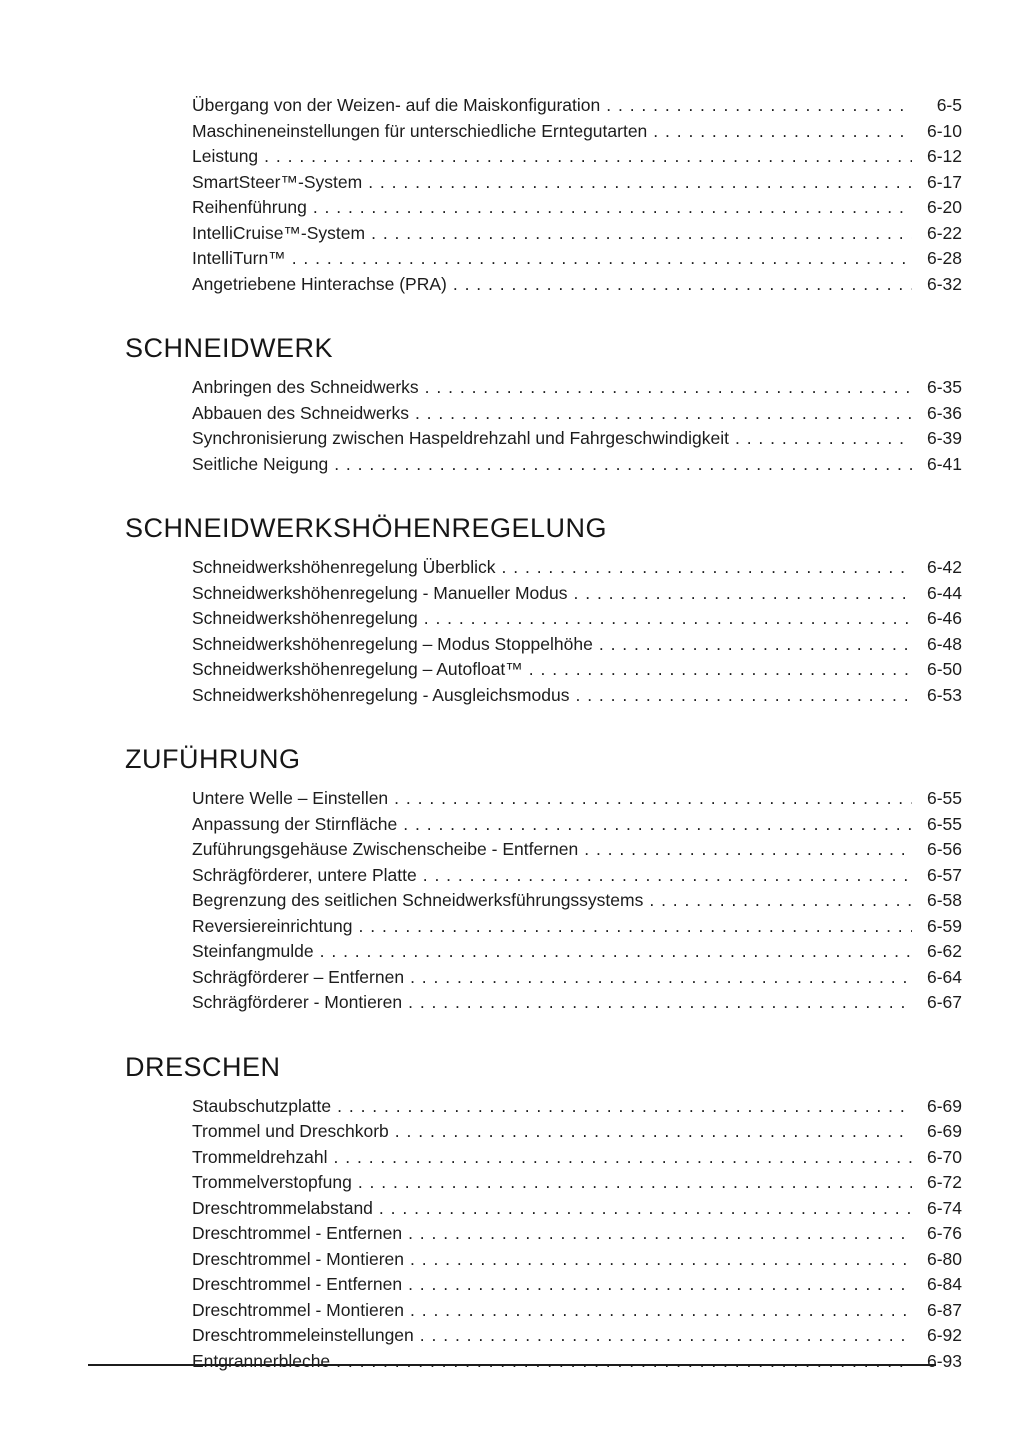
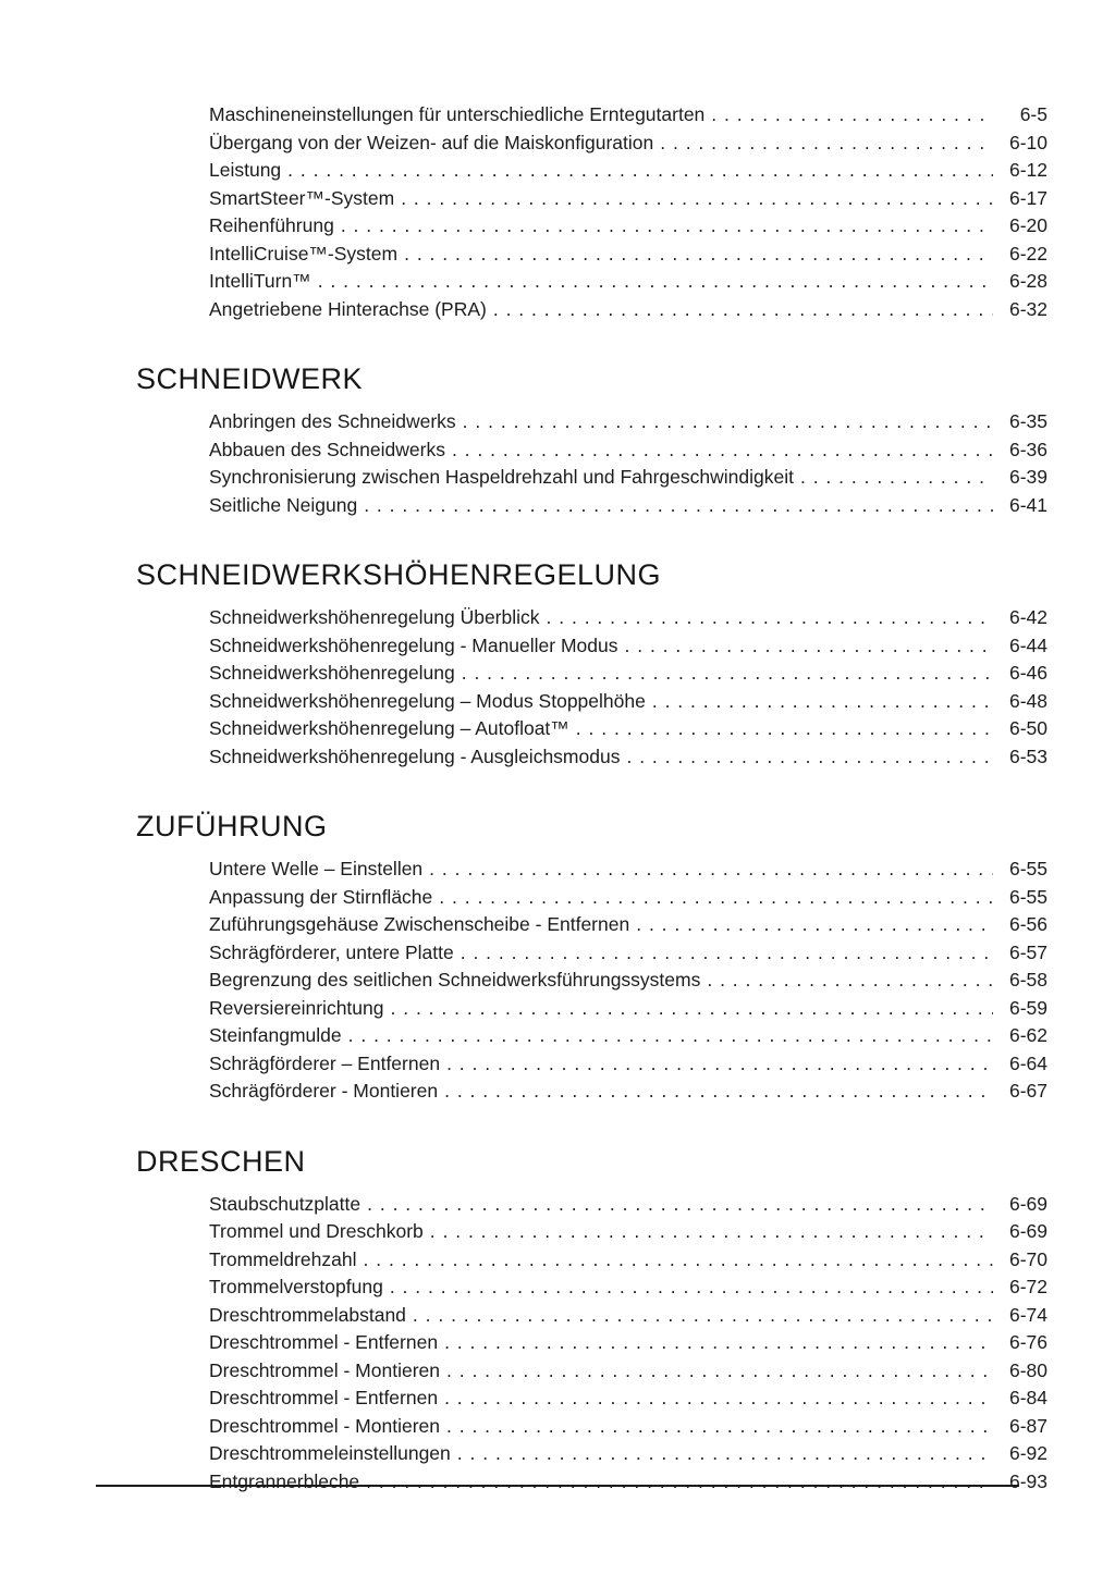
- Übergang von der Weizen- auf die Maiskonfiguration
+ Maschineneinstellungen für unterschiedliche Erntegutarten
  6-5
- Maschineneinstellungen für unterschiedliche Erntegutarten
+ Übergang von der Weizen- auf die Maiskonfiguration
  6-10
  Leistung
  6-12
  SmartSteer™-System
  6-17
  Reihenführung
  6-20
  IntelliCruise™-System
  6-22
  IntelliTurn™
  6-28
  Angetriebene Hinterachse (PRA)
  6-32
  SCHNEIDWERK
  Anbringen des Schneidwerks
  6-35
  Abbauen des Schneidwerks
  6-36
  Synchronisierung zwischen Haspeldrehzahl und Fahrgeschwindigkeit
  6-39
  Seitliche Neigung
  6-41
  SCHNEIDWERKSHÖHENREGELUNG
  Schneidwerkshöhenregelung Überblick
  6-42
  Schneidwerkshöhenregelung - Manueller Modus
  6-44
  Schneidwerkshöhenregelung
  6-46
  Schneidwerkshöhenregelung – Modus Stoppelhöhe
  6-48
  Schneidwerkshöhenregelung – Autofloat™
  6-50
  Schneidwerkshöhenregelung - Ausgleichsmodus
  6-53
  ZUFÜHRUNG
  Untere Welle – Einstellen
  6-55
  Anpassung der Stirnfläche
  6-55
  Zuführungsgehäuse Zwischenscheibe - Entfernen
  6-56
  Schrägförderer, untere Platte
  6-57
  Begrenzung des seitlichen Schneidwerksführungssystems
  6-58
  Reversiereinrichtung
  6-59
  Steinfangmulde
  6-62
  Schrägförderer – Entfernen
  6-64
  Schrägförderer - Montieren
  6-67
  DRESCHEN
  Staubschutzplatte
  6-69
  Trommel und Dreschkorb
  6-69
  Trommeldrehzahl
  6-70
  Trommelverstopfung
  6-72
  Dreschtrommelabstand
  6-74
  Dreschtrommel - Entfernen
  6-76
  Dreschtrommel - Montieren
  6-80
  Dreschtrommel - Entfernen
  6-84
  Dreschtrommel - Montieren
  6-87
  Dreschtrommeleinstellungen
  6-92
  Entgrannerbleche
  6-93
